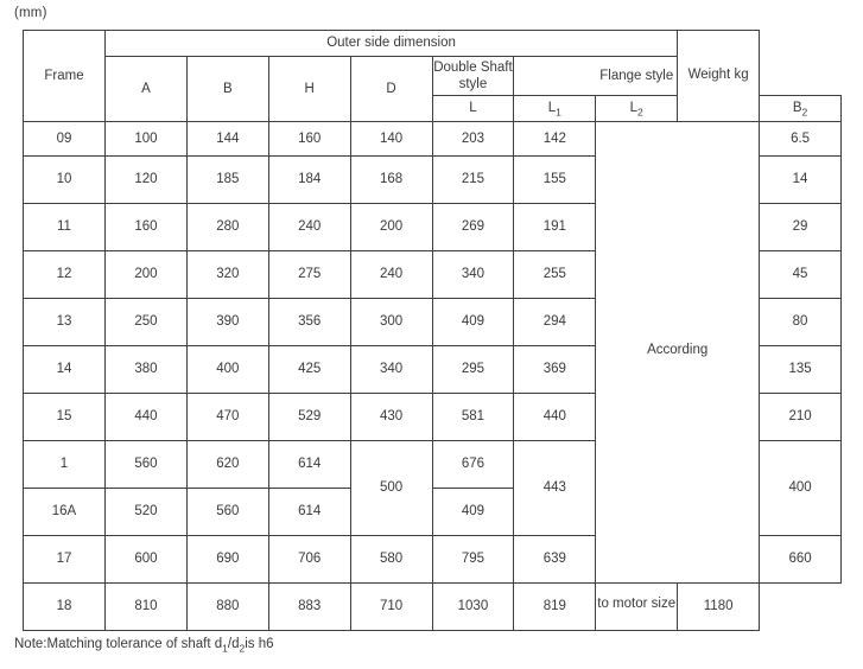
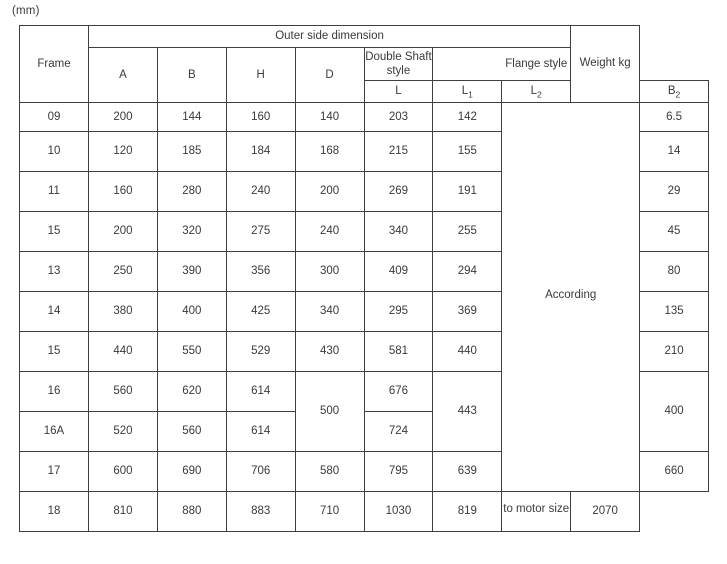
  (mm)
  Frame	Outer side dimension	Weight kg
  A	B	H	D	Double Shaft style	Flange style
  L	L1	L2	B2
- 09	100	144	160	140	203	142	According	6.5
+ 09	200	144	160	140	203	142	According	6.5
  10	120	185	184	168	215	155	14
  11	160	280	240	200	269	191	29
- 12	200	320	275	240	340	255	45
+ 15	200	320	275	240	340	255	45
  13	250	390	356	300	409	294	80
  14	380	400	425	340	295	369	135
- 15	440	470	529	430	581	440	210
+ 15	440	550	529	430	581	440	210
- 1	560	620	614	500	676	443	400
+ 16	560	620	614	500	676	443	400
- 16A	520	560	614	409
+ 16A	520	560	614	724
  17	600	690	706	580	795	639	660
- 18	810	880	883	710	1030	819	to motor size	1180
+ 18	810	880	883	710	1030	819	to motor size	2070
- Note:Matching tolerance of shaft d1/d2is h6
